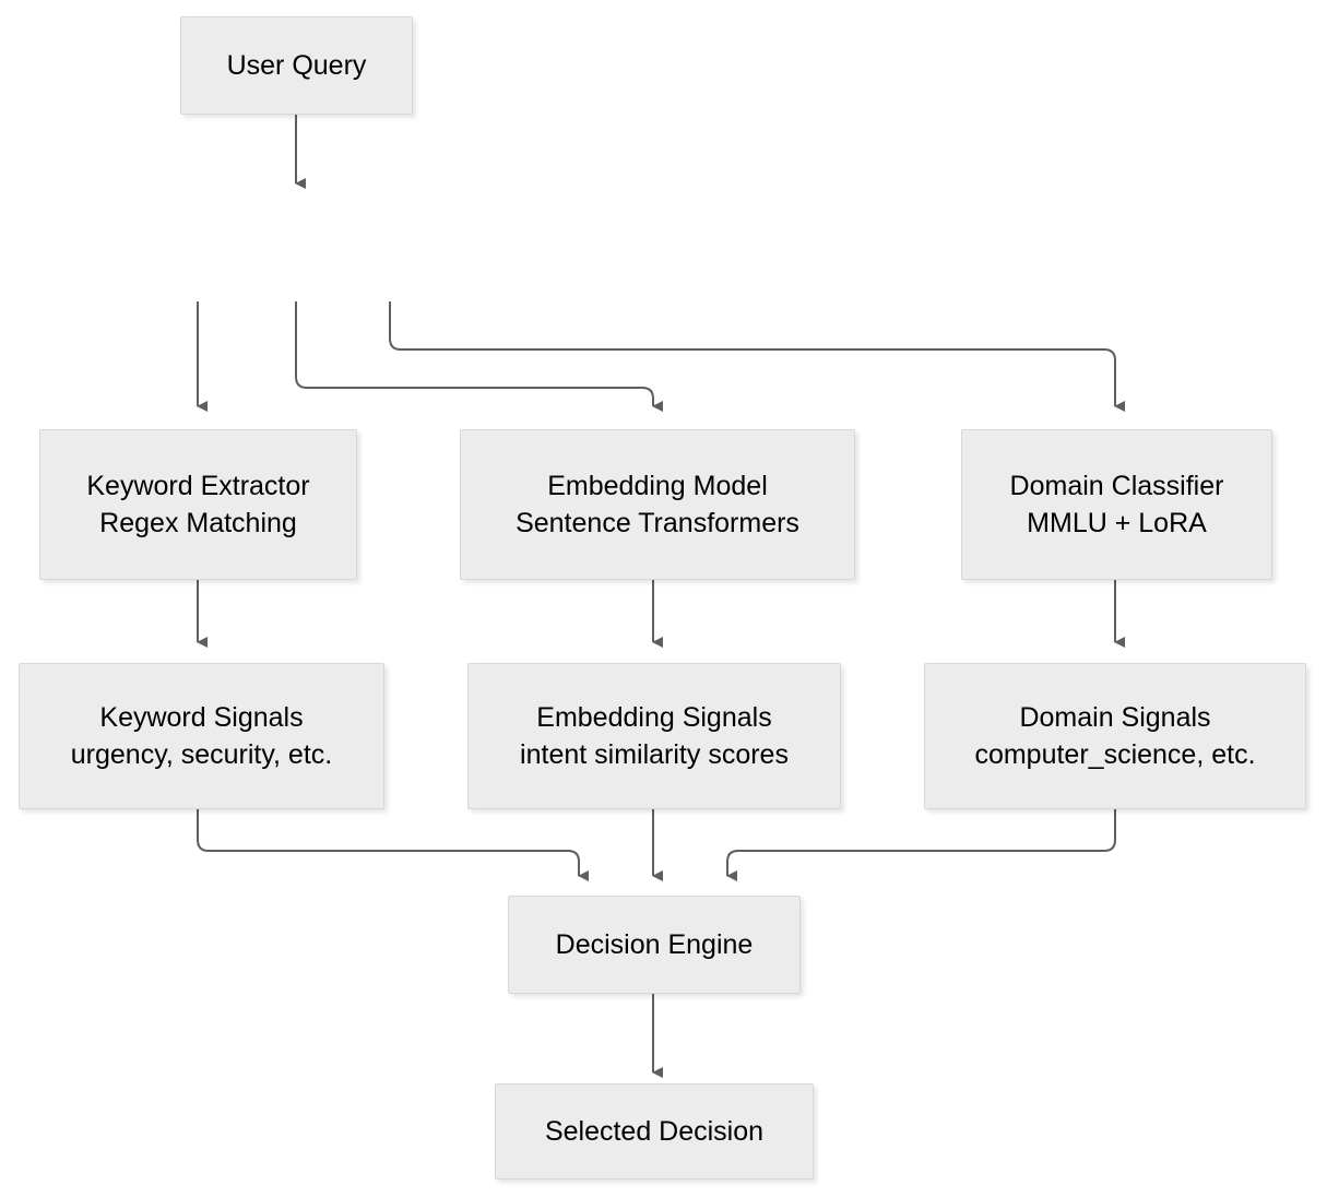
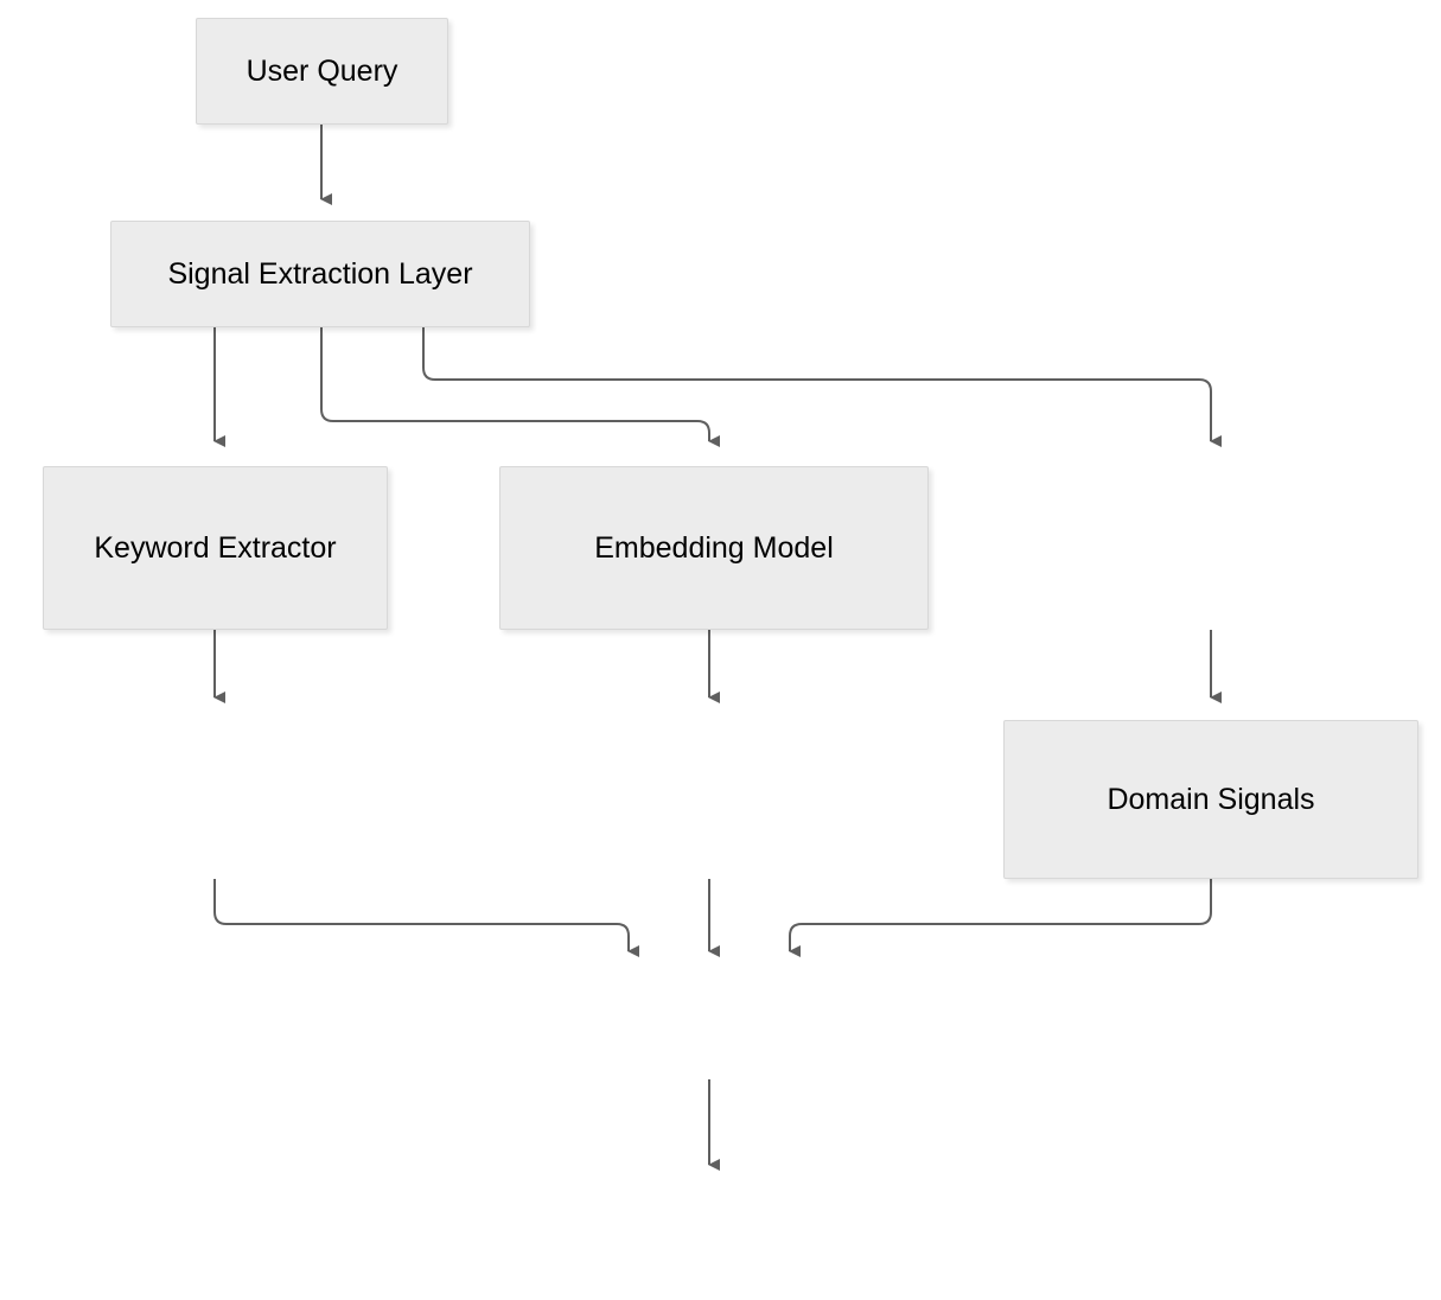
  User Query
+ Signal Extraction Layer
  Keyword Extractor
- Regex Matching
  Embedding Model
- Sentence Transformers
- Domain Classifier
- MMLU + LoRA
- Keyword Signals
- urgency, security, etc.
- Embedding Signals
- intent similarity scores
  Domain Signals
- computer_science, etc.
- Decision Engine
- Selected Decision
